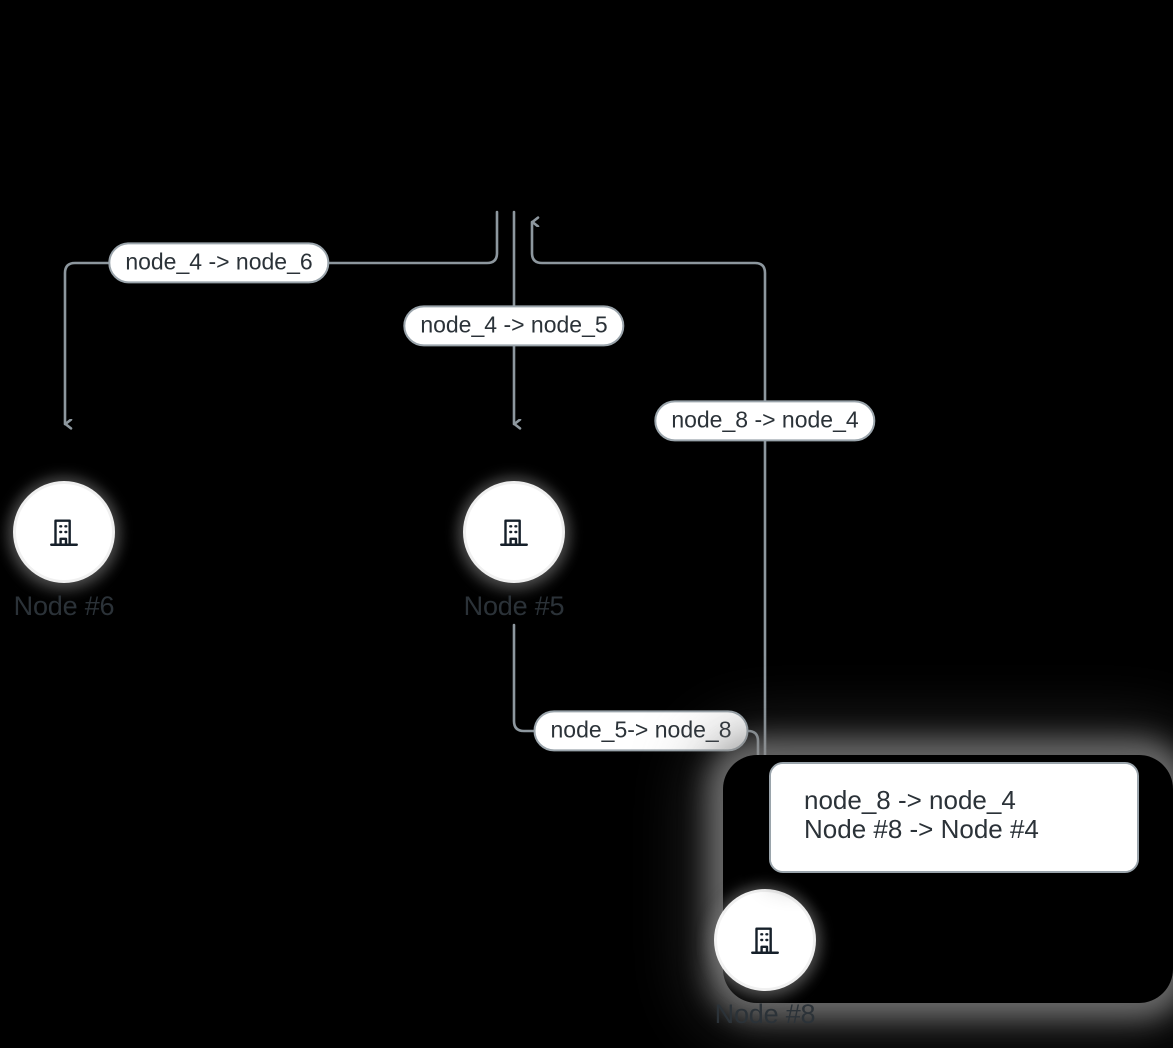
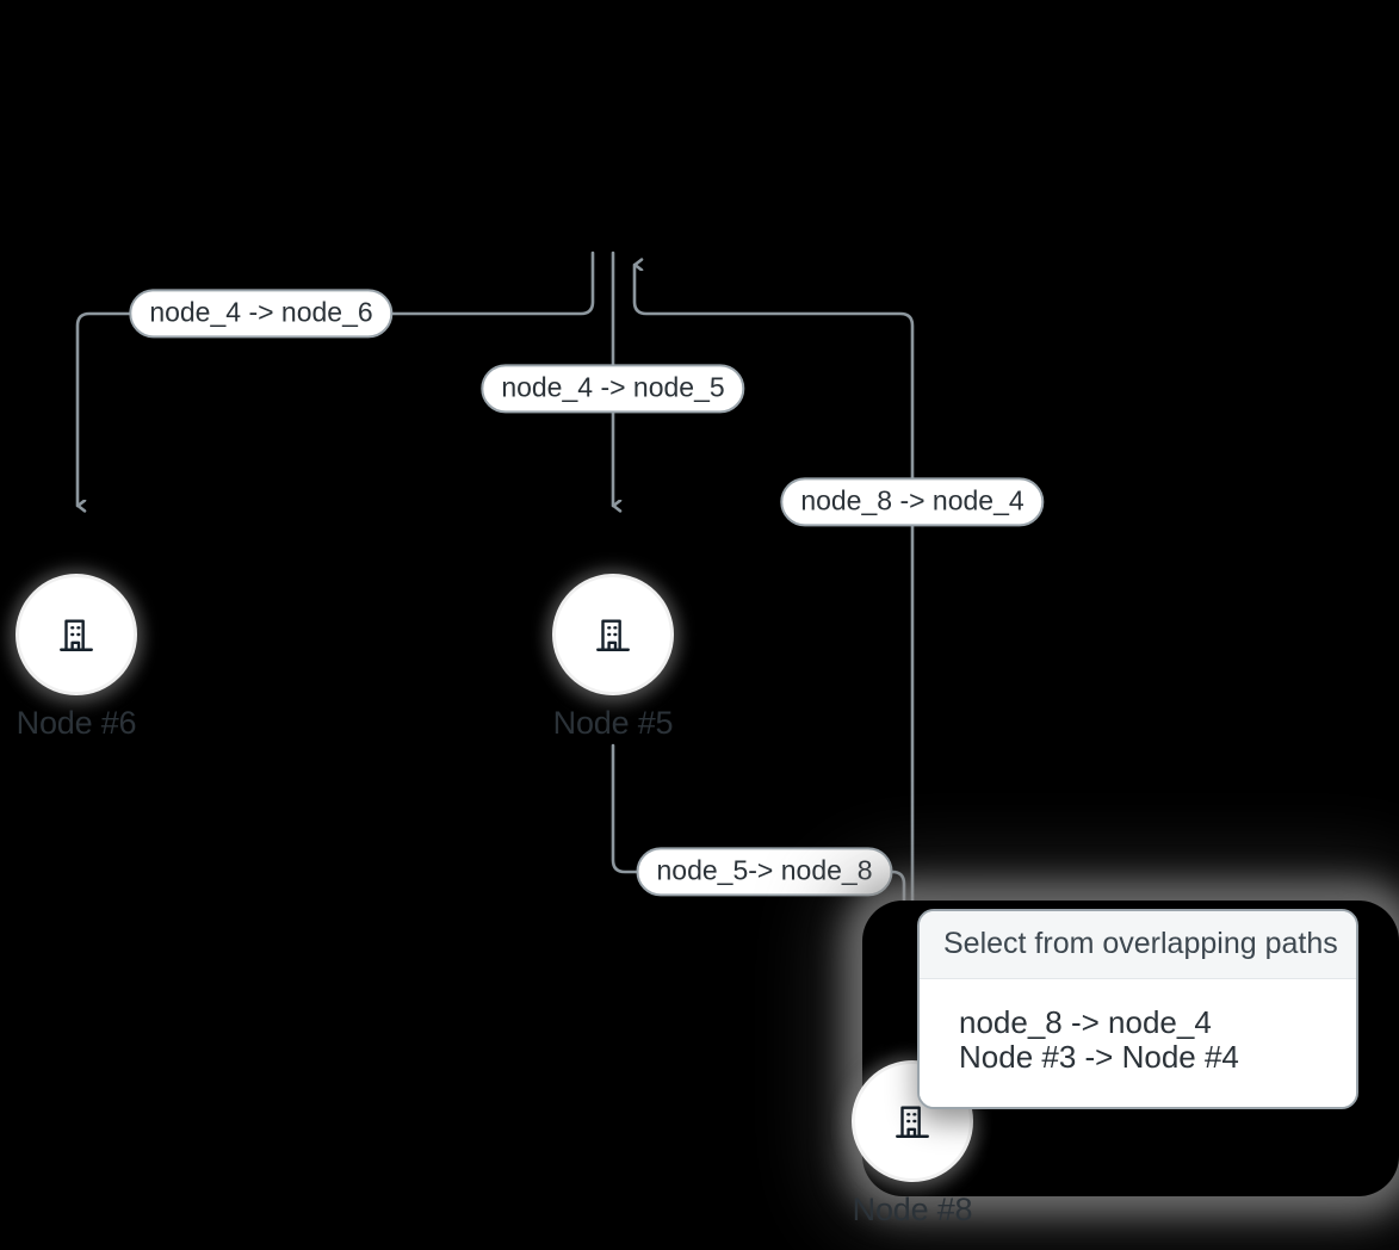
  node_4 -> node_6
  node_4 -> node_5
  node_8 -> node_4
  node_5-> node_8
  Node #6
  Node #5
  Node #8
+ Select from overlapping paths
  node_8 -> node_4
- Node #8 -> Node #4
+ Node #3 -> Node #4
